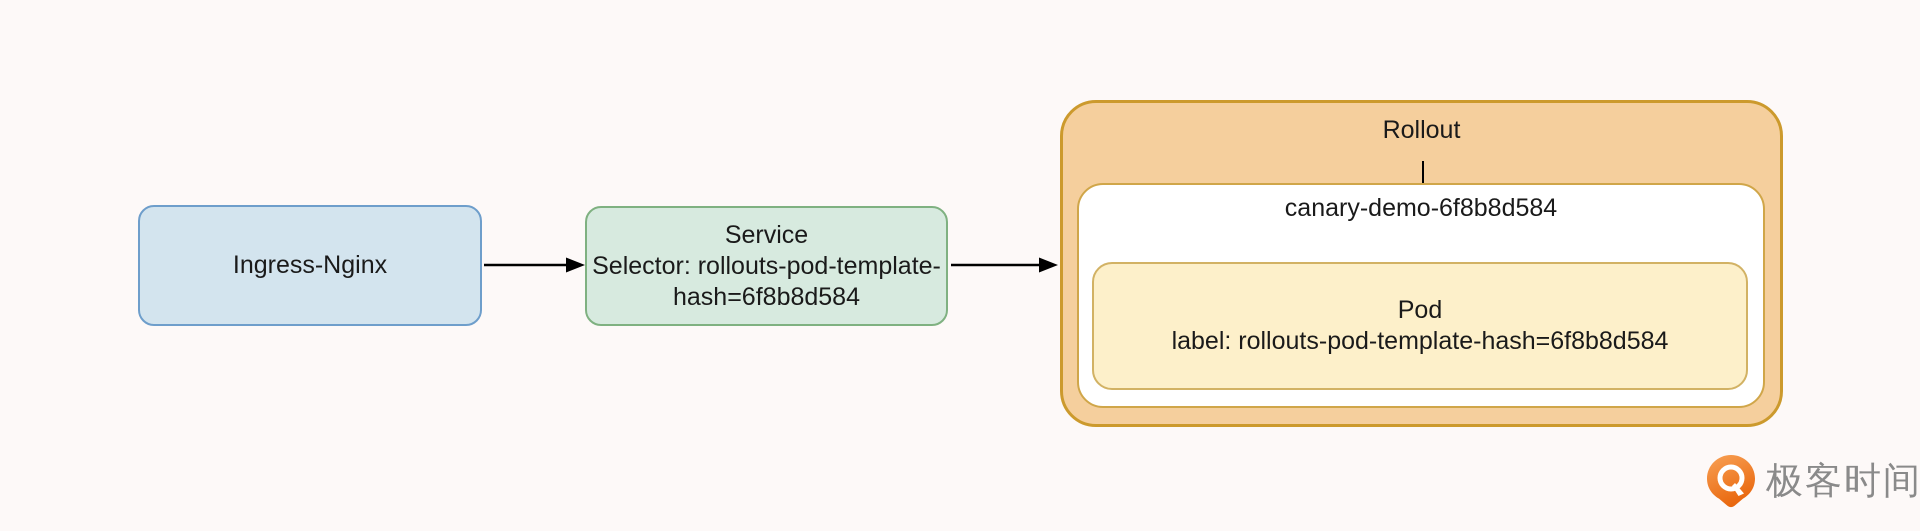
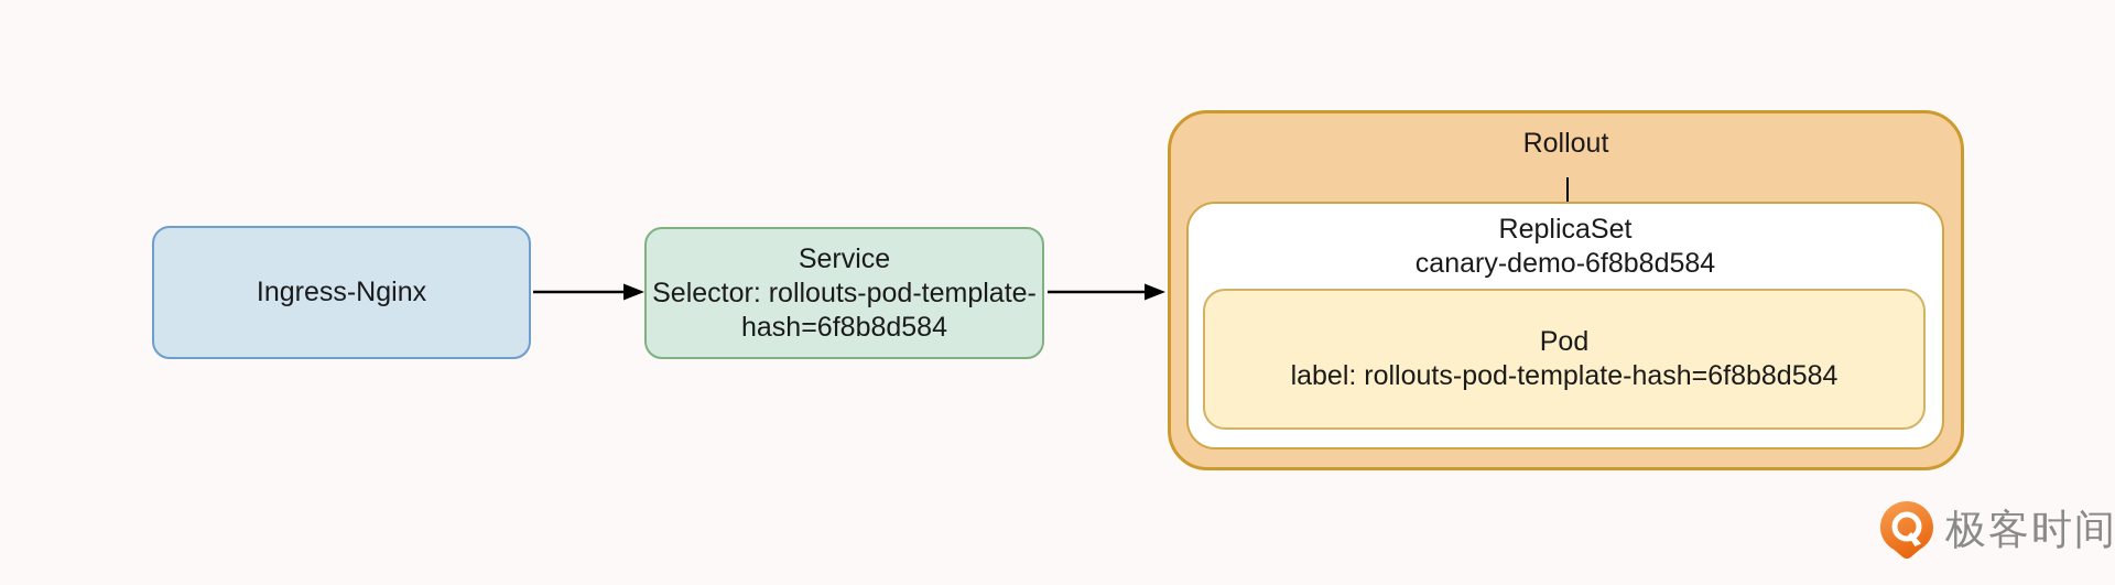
  Ingress-Nginx
  Service
  Selector: rollouts-pod-template-
  hash=6f8b8d584
  Rollout
+ ReplicaSet
  canary-demo-6f8b8d584
  Pod
  label: rollouts-pod-template-hash=6f8b8d584
  极客时间
